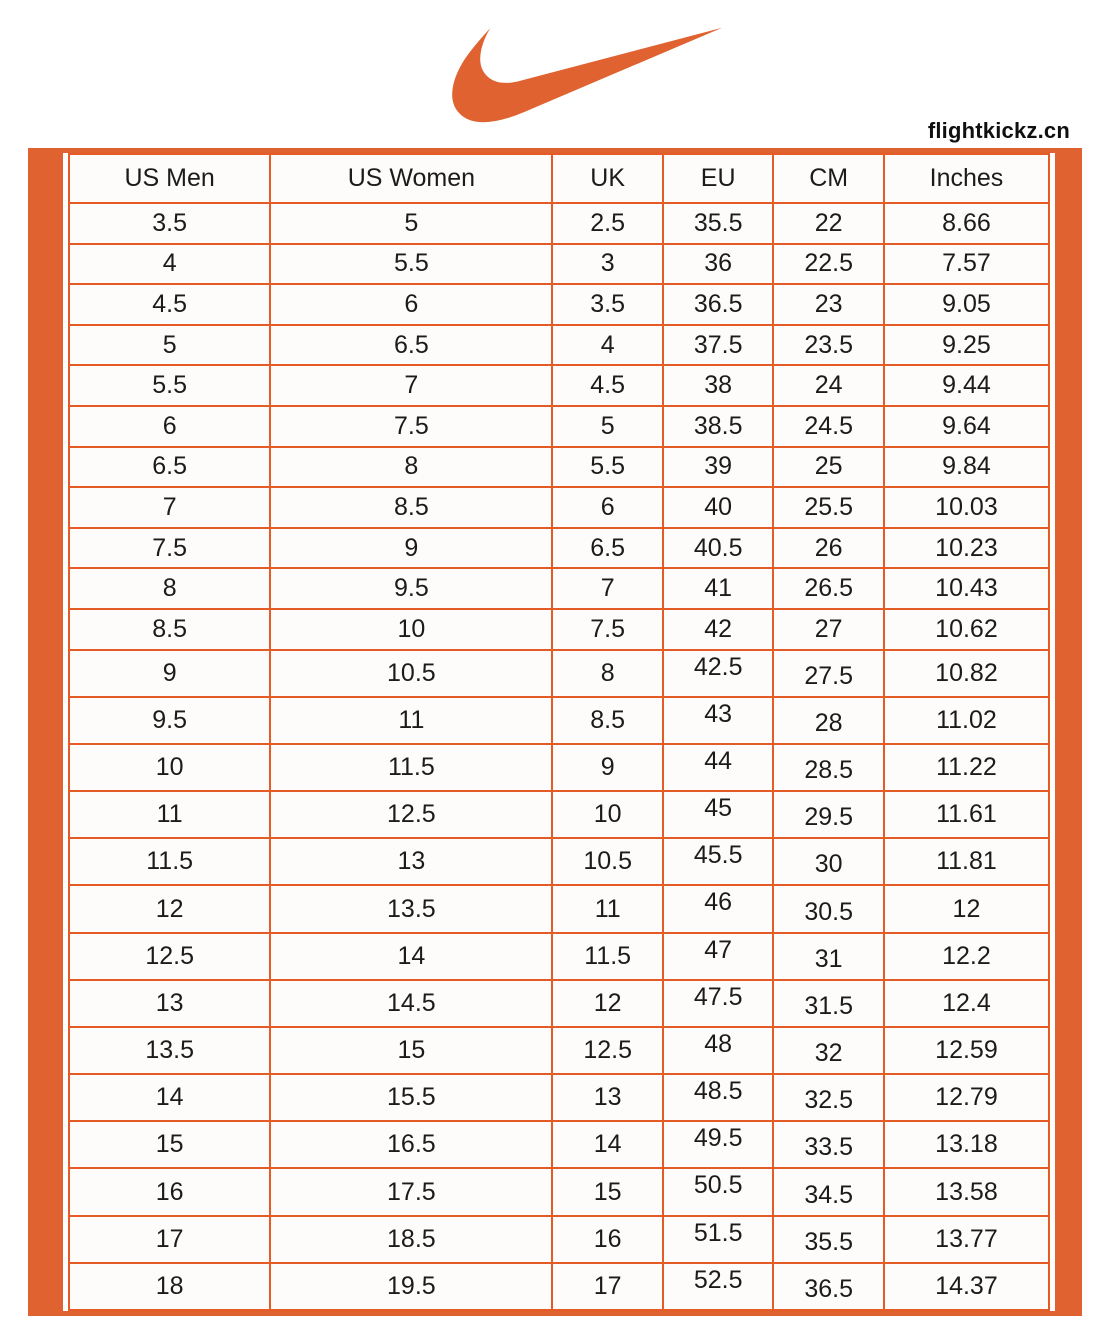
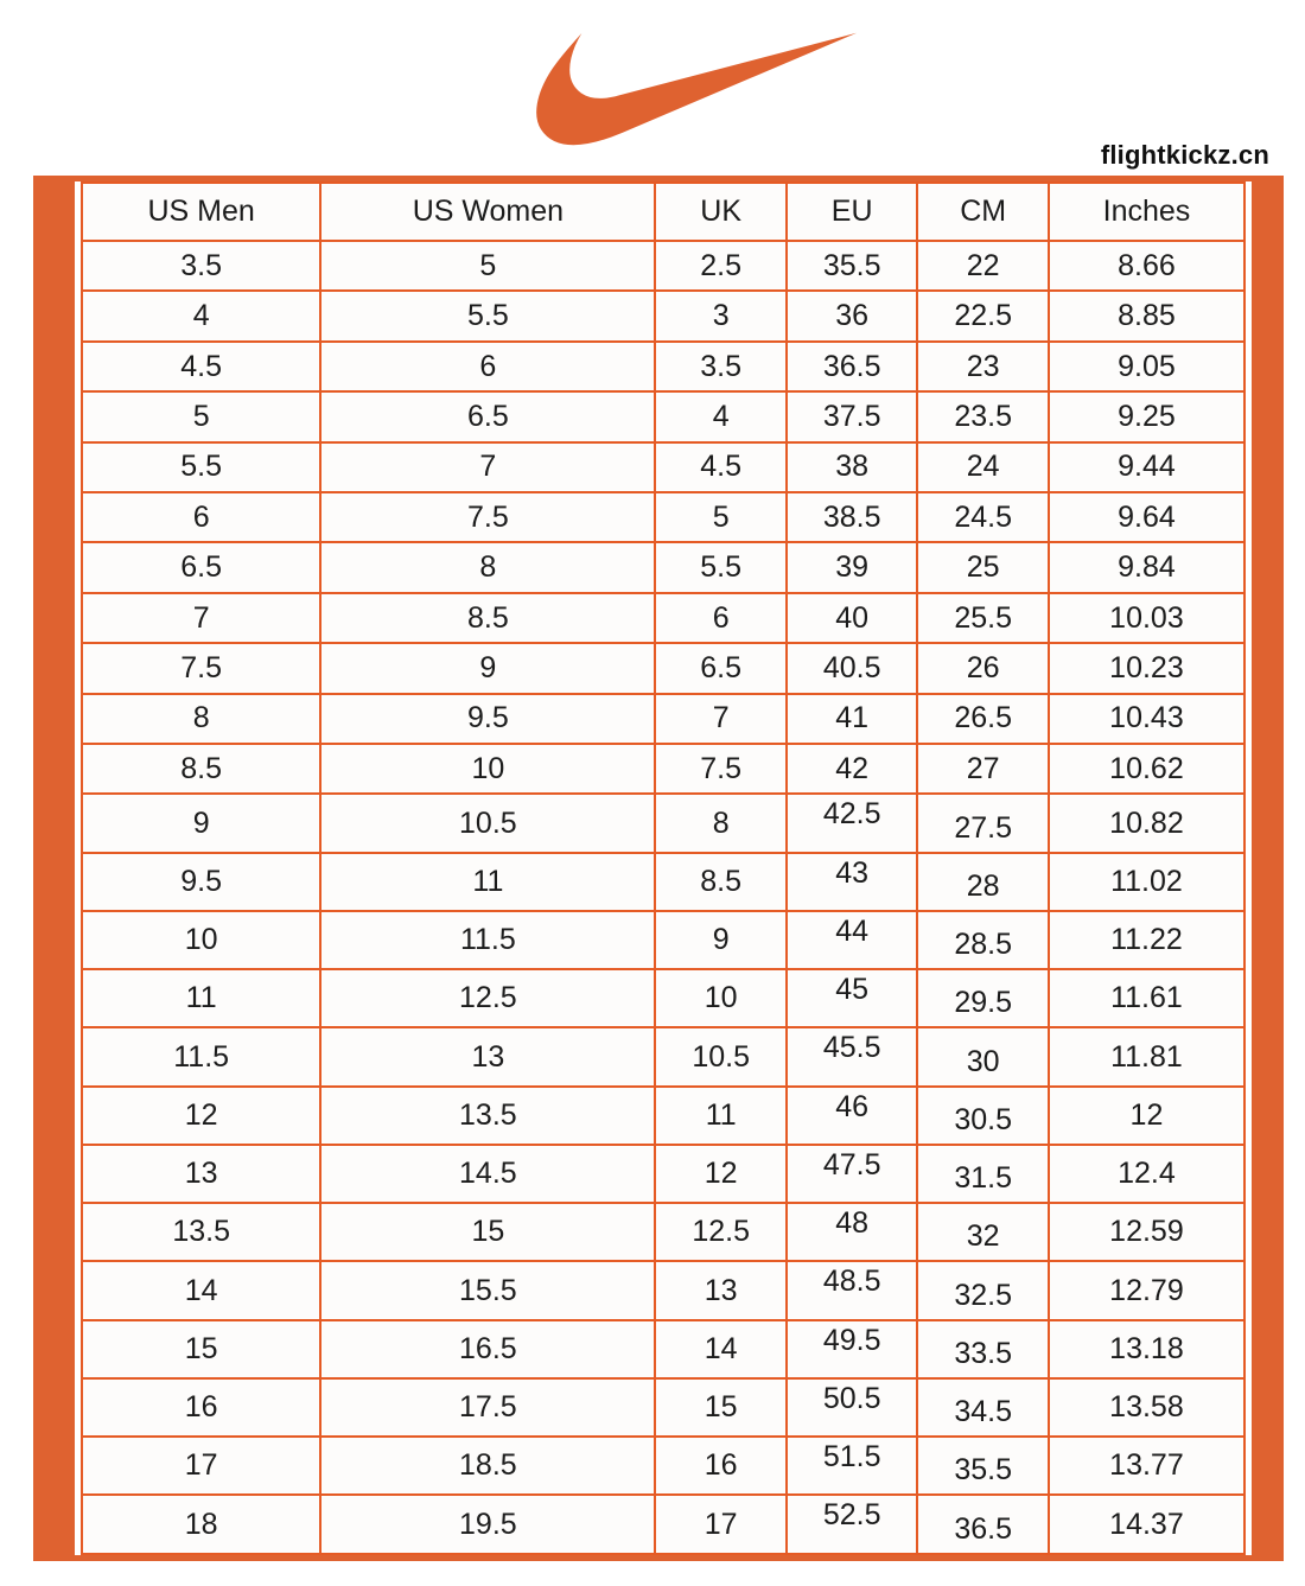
  flightkickz.cn
  US Men	US Women	UK	EU	CM	Inches
  3.5	5	2.5	35.5	22	8.66
- 4	5.5	3	36	22.5	7.57
+ 4	5.5	3	36	22.5	8.85
  4.5	6	3.5	36.5	23	9.05
  5	6.5	4	37.5	23.5	9.25
  5.5	7	4.5	38	24	9.44
  6	7.5	5	38.5	24.5	9.64
  6.5	8	5.5	39	25	9.84
  7	8.5	6	40	25.5	10.03
  7.5	9	6.5	40.5	26	10.23
  8	9.5	7	41	26.5	10.43
  8.5	10	7.5	42	27	10.62
  9	10.5	8	42.5	27.5	10.82
  9.5	11	8.5	43	28	11.02
  10	11.5	9	44	28.5	11.22
  11	12.5	10	45	29.5	11.61
  11.5	13	10.5	45.5	30	11.81
  12	13.5	11	46	30.5	12
- 12.5	14	11.5	47	31	12.2
  13	14.5	12	47.5	31.5	12.4
  13.5	15	12.5	48	32	12.59
  14	15.5	13	48.5	32.5	12.79
  15	16.5	14	49.5	33.5	13.18
  16	17.5	15	50.5	34.5	13.58
  17	18.5	16	51.5	35.5	13.77
  18	19.5	17	52.5	36.5	14.37
